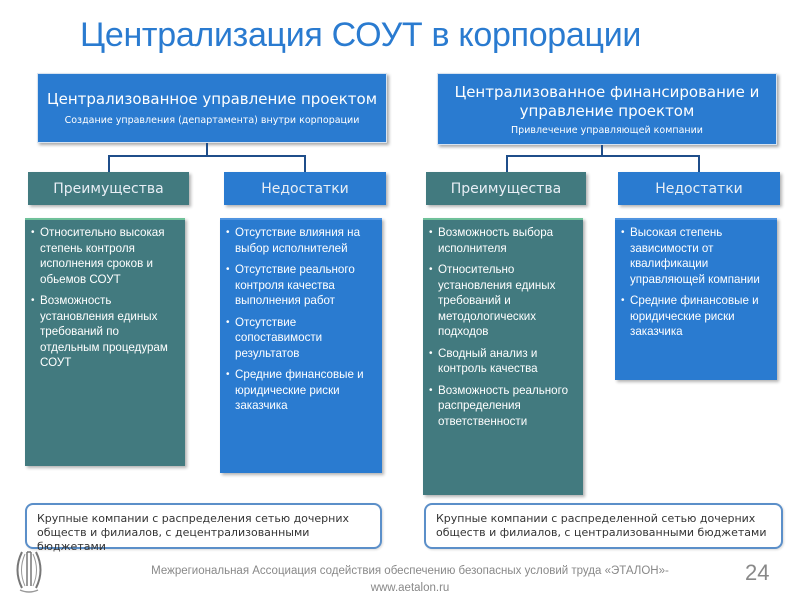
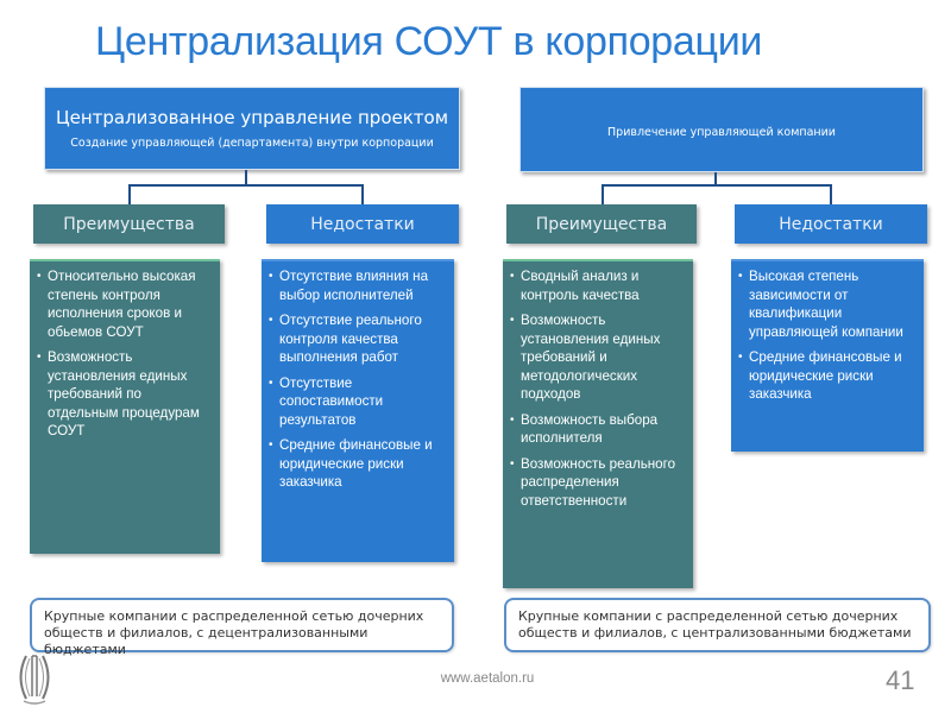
  Централизация СОУТ в корпорации
  Централизованное управление проектом
- Создание управления (департамента) внутри корпорации
+ Создание управляющей (департамента) внутри корпорации
  Преимущества
  Недостатки
  Относительно высокая степень контроля исполнения сроков и обьемов СОУТ
  Возможность установления единых требований по отдельным процедурам СОУТ
  Отсутствие влияния на выбор исполнителей
  Отсутствие реального контроля качества выполнения работ
  Отсутствие сопоставимости результатов
  Средние финансовые и юридические риски заказчика
- Крупные компании с распределения сетью дочерних обществ и филиалов, с децентрализованными бюджетами
+ Крупные компании с распределенной сетью дочерних обществ и филиалов, с децентрализованными бюджетами
- Централизованное финансирование и управление проектом
  Привлечение управляющей компании
  Преимущества
  Недостатки
- Возможность выбора исполнителя
+ Сводный анализ и контроль качества
- Относительно установления единых требований и методологических подходов
+ Возможность установления единых требований и методологических подходов
- Сводный анализ и контроль качества
+ Возможность выбора исполнителя
  Возможность реального распределения ответственности
  Высокая степень зависимости от квалификации управляющей компании
  Средние финансовые и юридические риски заказчика
  Крупные компании с распределенной сетью дочерних обществ и филиалов, с централизованными бюджетами
- Межрегиональная Ассоциация содействия обеспечению безопасных условий труда «ЭТАЛОН»-
  www.aetalon.ru
- 24
+ 41
